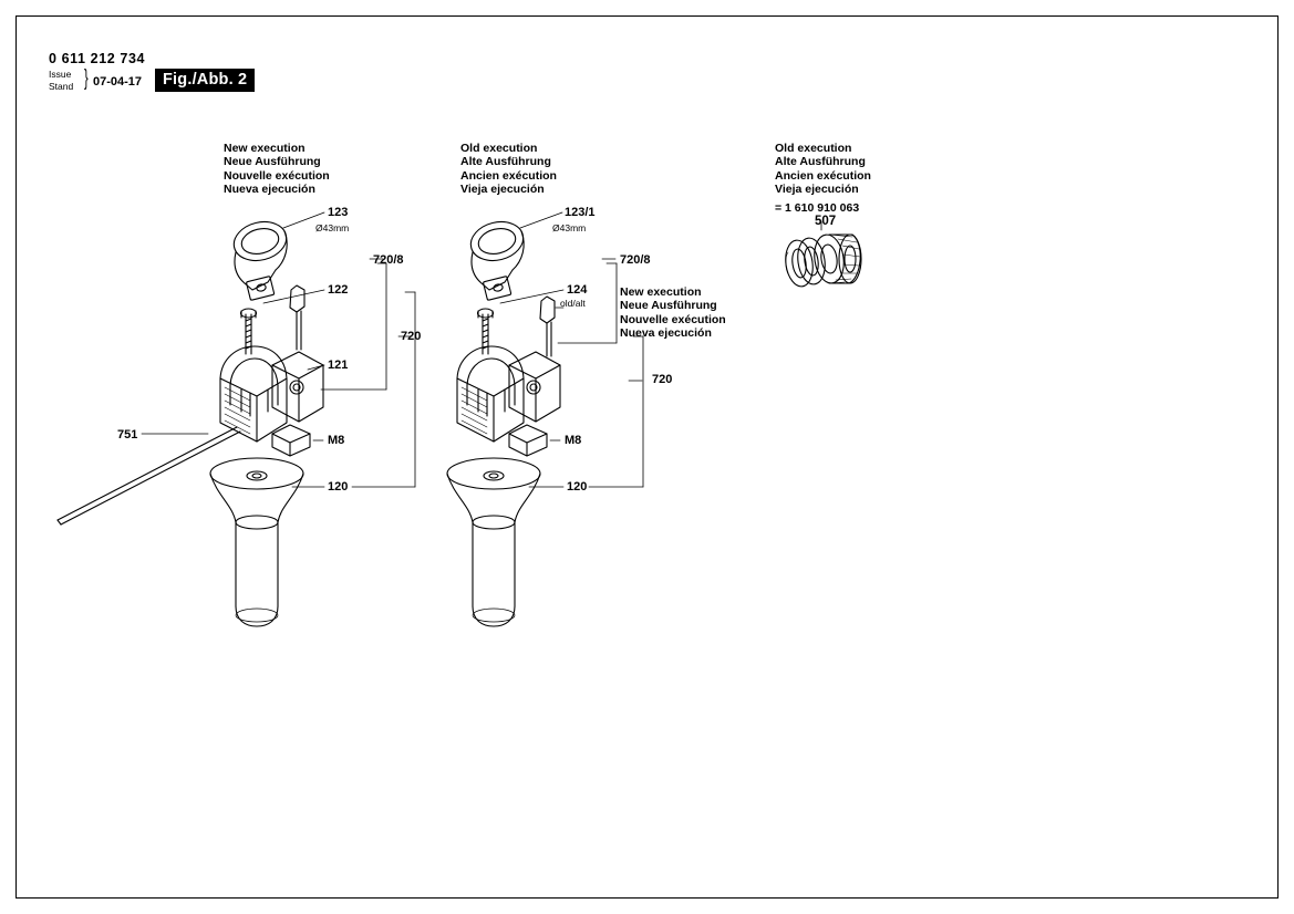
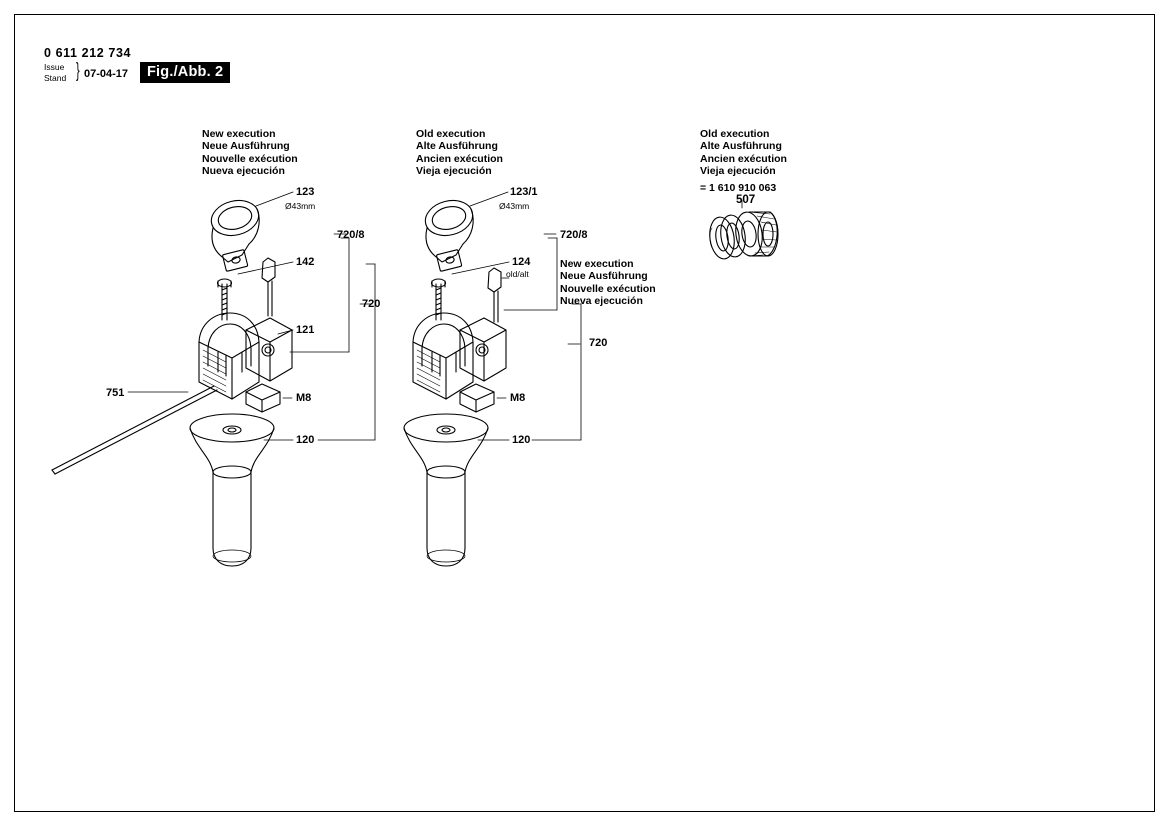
  0 611 212 734
  Issue
  Stand
  }
  07-04-17
  Fig./Abb. 2
  New execution
  Neue Ausführung
  Nouvelle exécution
  Nueva ejecución
  Old execution
  Alte Ausführung
  Ancien exécution
  Vieja ejecución
  Old execution
  Alte Ausführung
  Ancien exécution
  Vieja ejecución
  = 1 610 910 063
  507
  New execution
  Neue Ausführung
  Nouvelle exécution
  Nueva ejecución
  123
  Ø43mm
  720/8
- 122
+ 142
  121
  M8
  120
  751
  123/1
  Ø43mm
  720/8
  124
  old/alt
  720
  M8
  120
